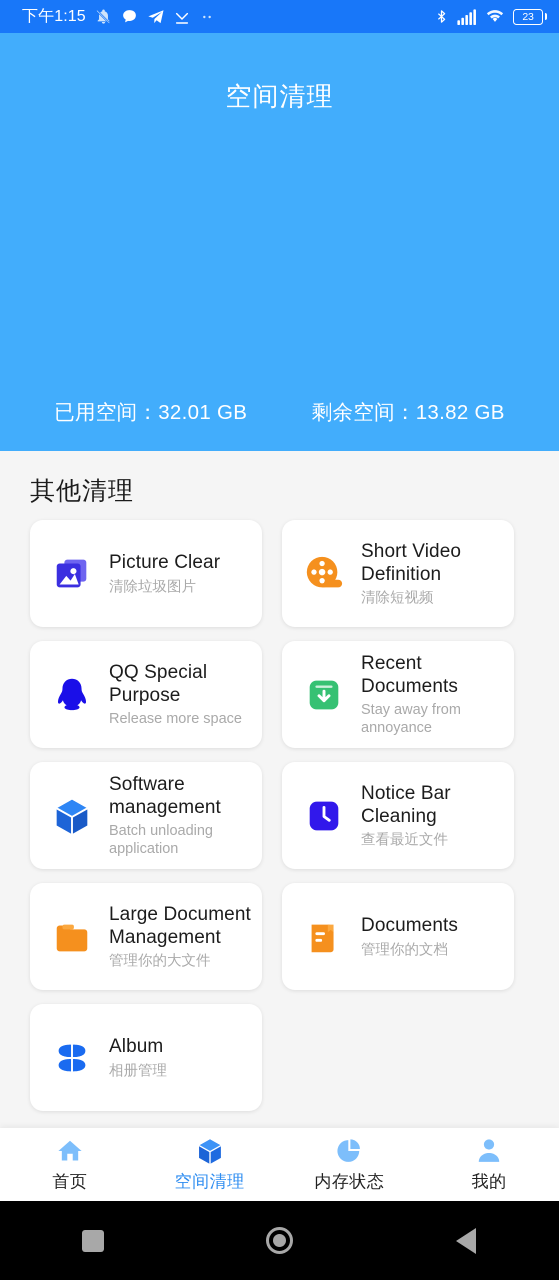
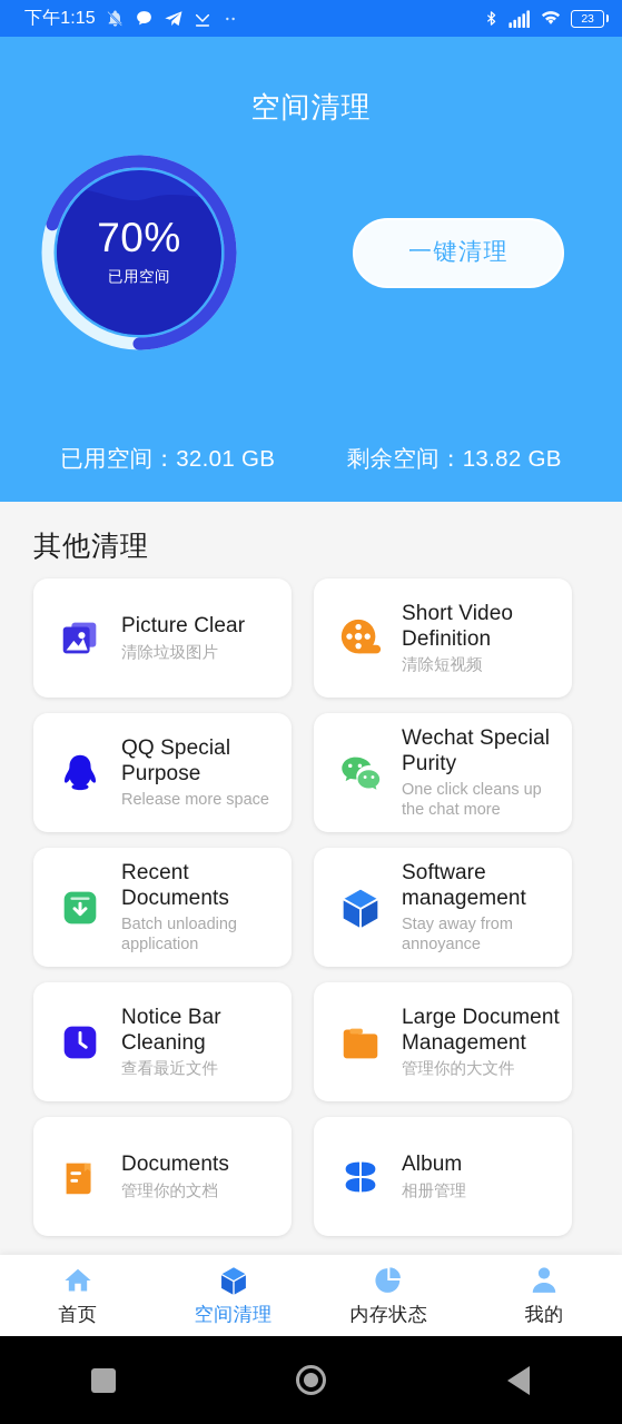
  下午1:15
  23
  空间清理
+ 70%
+ 已用空间
+ 一键清理
  已用空间：32.01 GB
  剩余空间：13.82 GB
  其他清理
  Picture Clear
  清除垃圾图片
  Short Video Definition
  清除短视频
  QQ Special Purpose
  Release more space
+ Wechat Special Purity
+ One click cleans up the chat more
  Recent Documents
- Stay away from annoyance
+ Batch unloading application
  Software management
- Batch unloading application
+ Stay away from annoyance
  Notice Bar Cleaning
  查看最近文件
  Large Document Management
  管理你的大文件
  Documents
  管理你的文档
  Album
  相册管理
  首页
  空间清理
  内存状态
  我的
